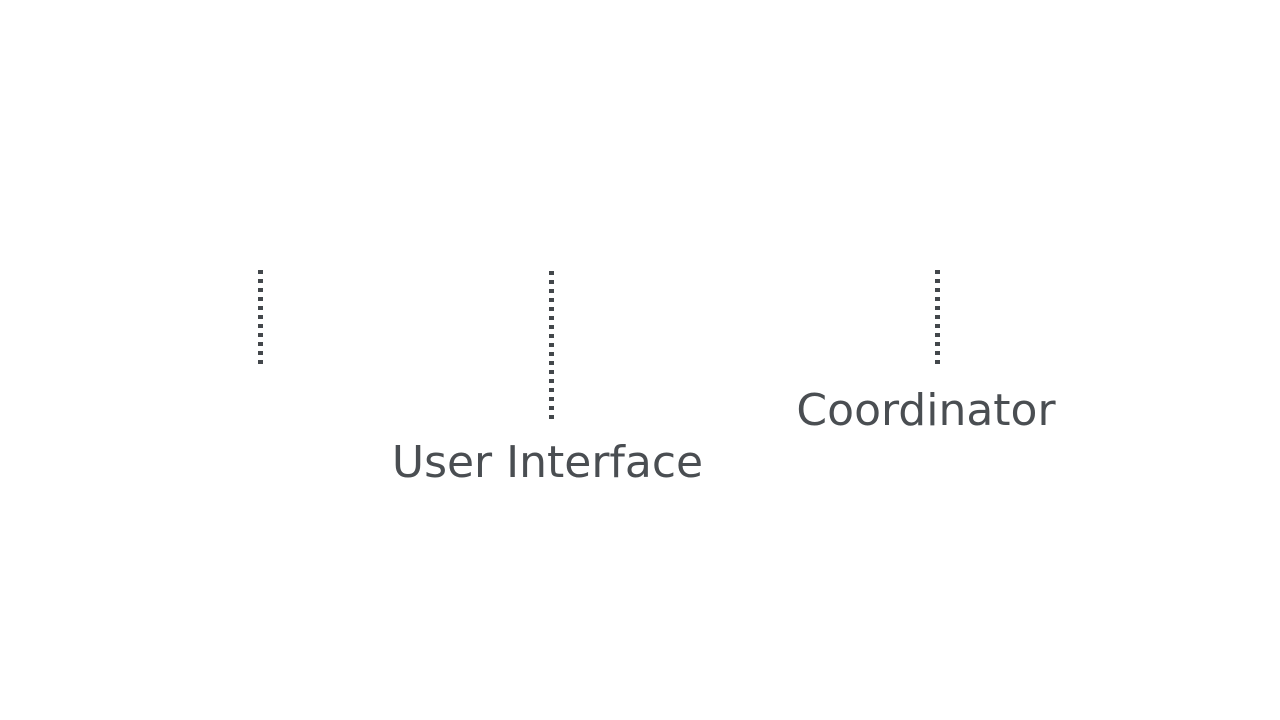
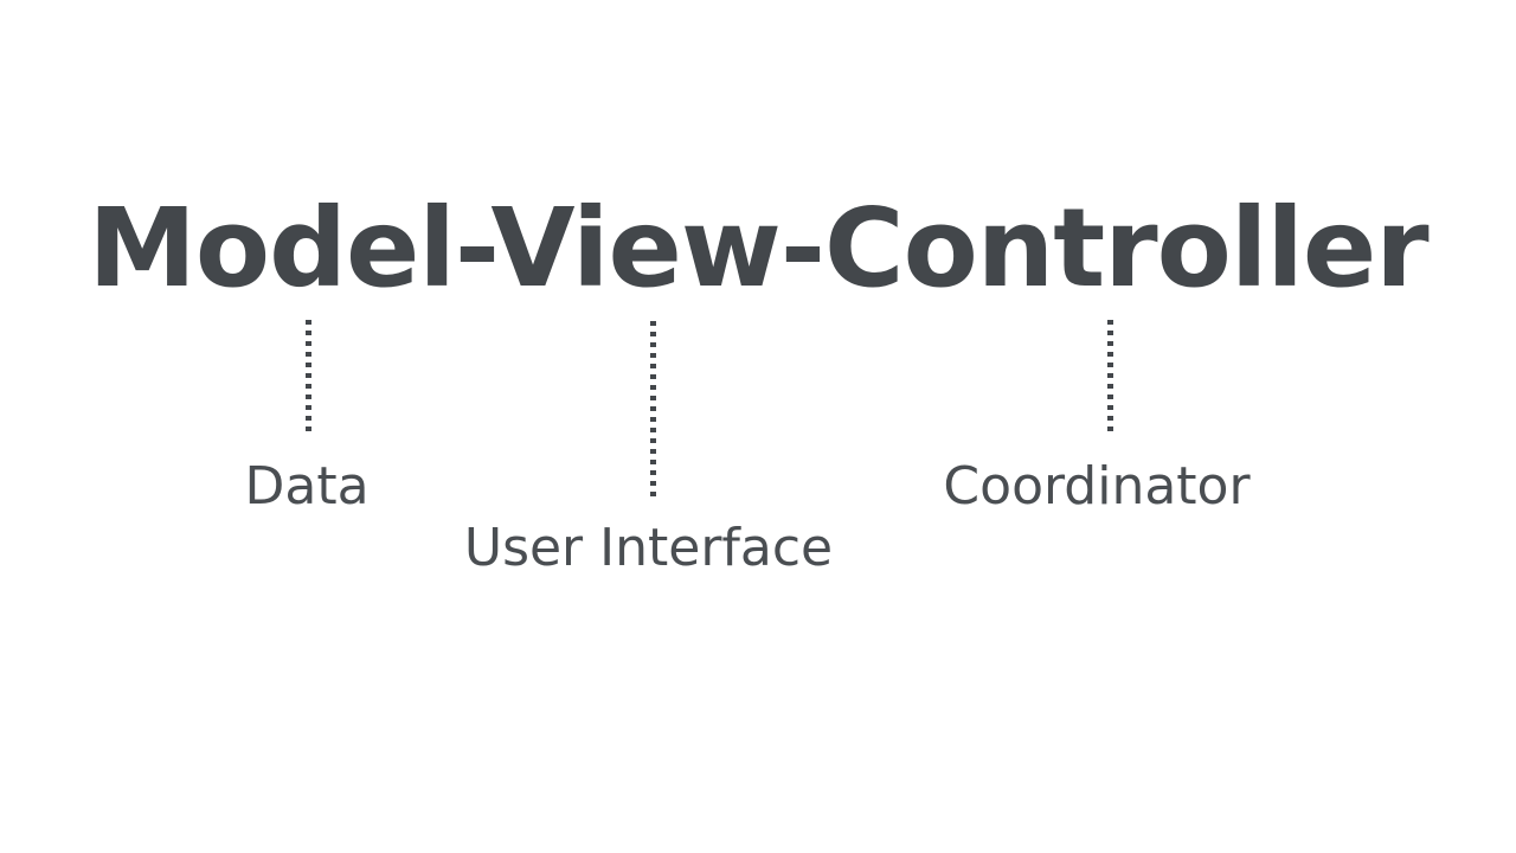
+ Model-View-Controller
+ Data
  User Interface
  Coordinator
